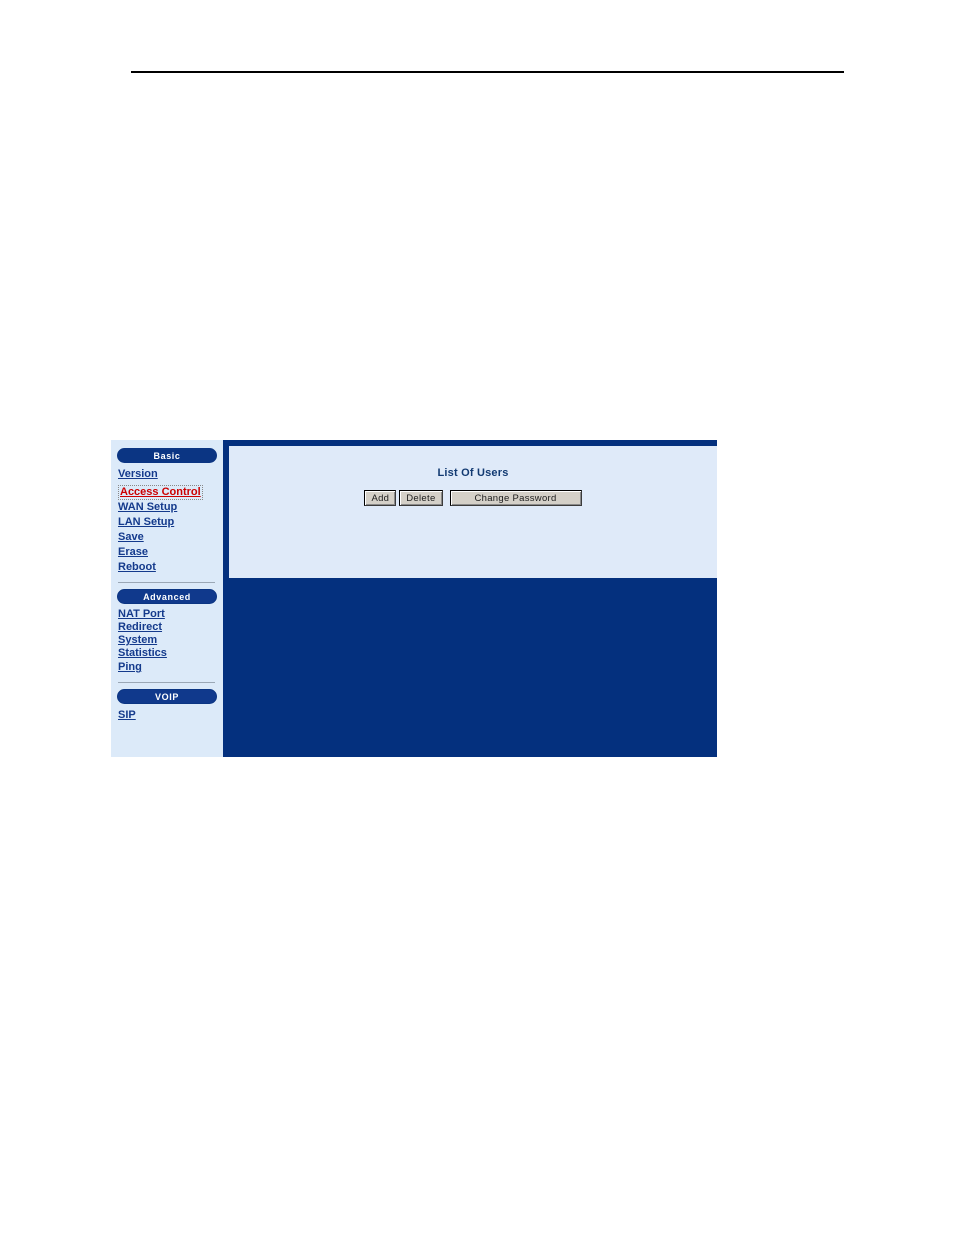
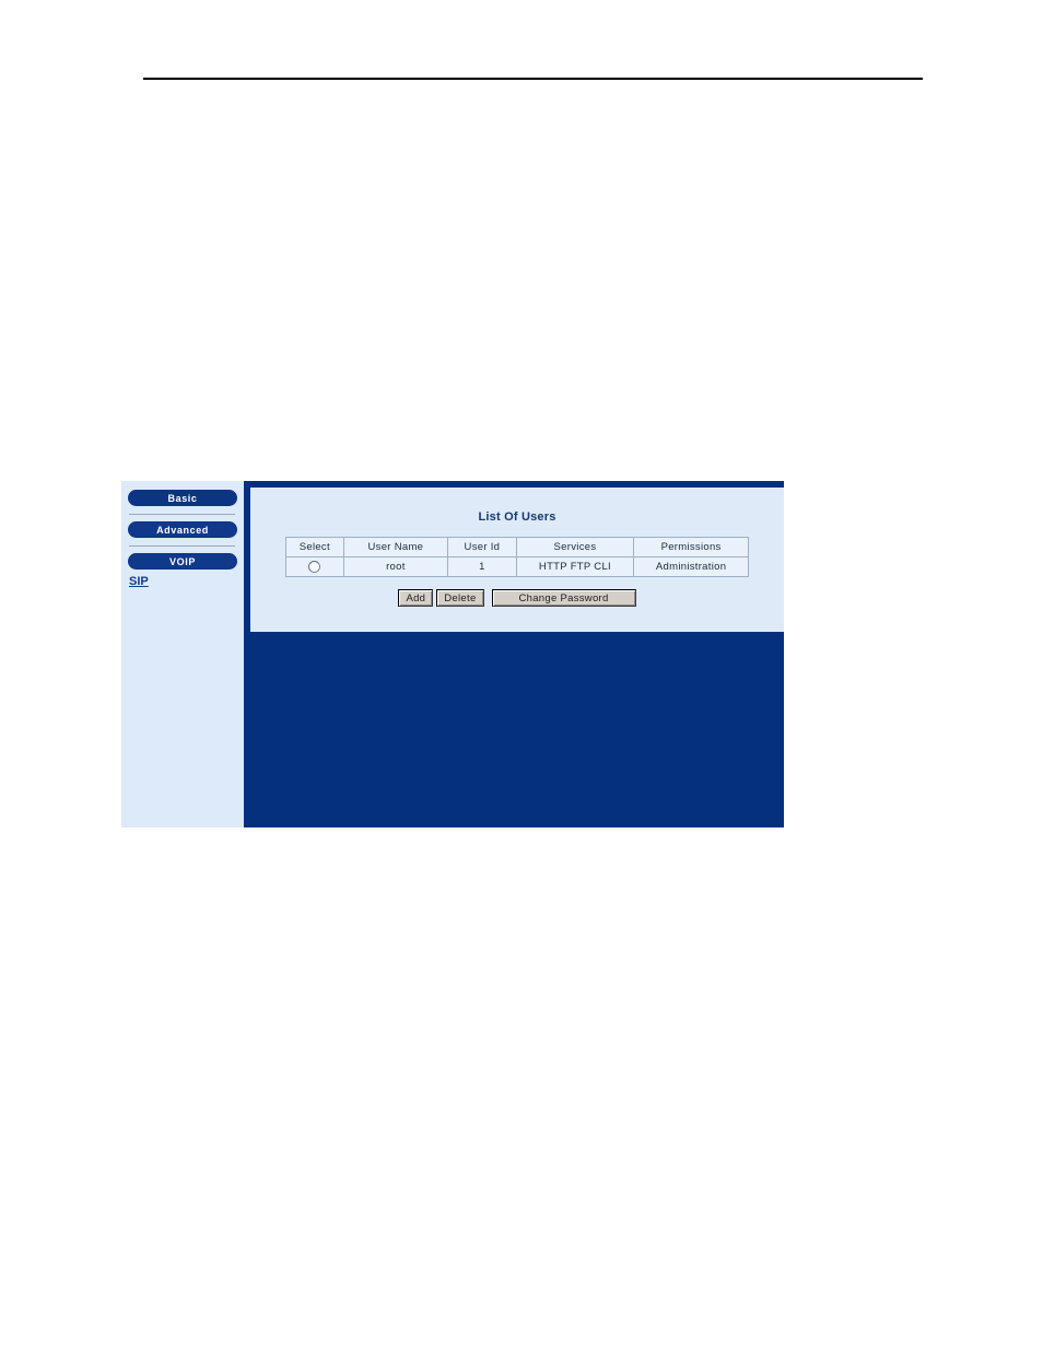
  Basic
- Version
- Access Control
- WAN Setup
- LAN Setup
- Save
- Erase
- Reboot
  Advanced
- NAT Port
- Redirect
- System
- Statistics
- Ping
  VOIP
  SIP
  List Of Users
+ Select	User Name	User Id	Services	Permissions
+ 	root	1	HTTP FTP CLI	Administration
  Add Delete Change Password
